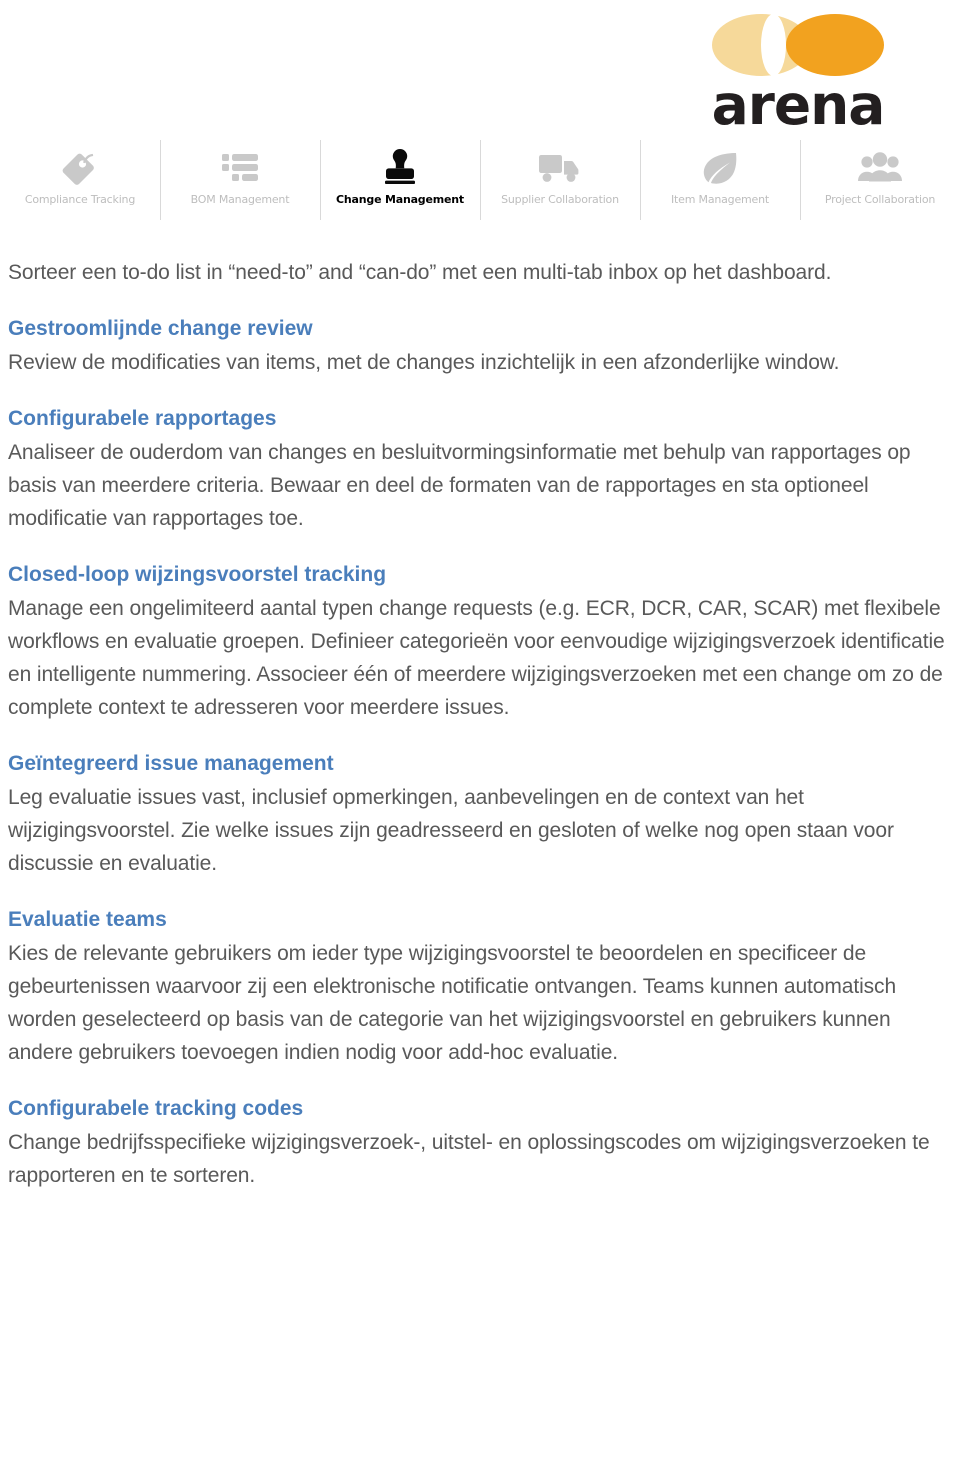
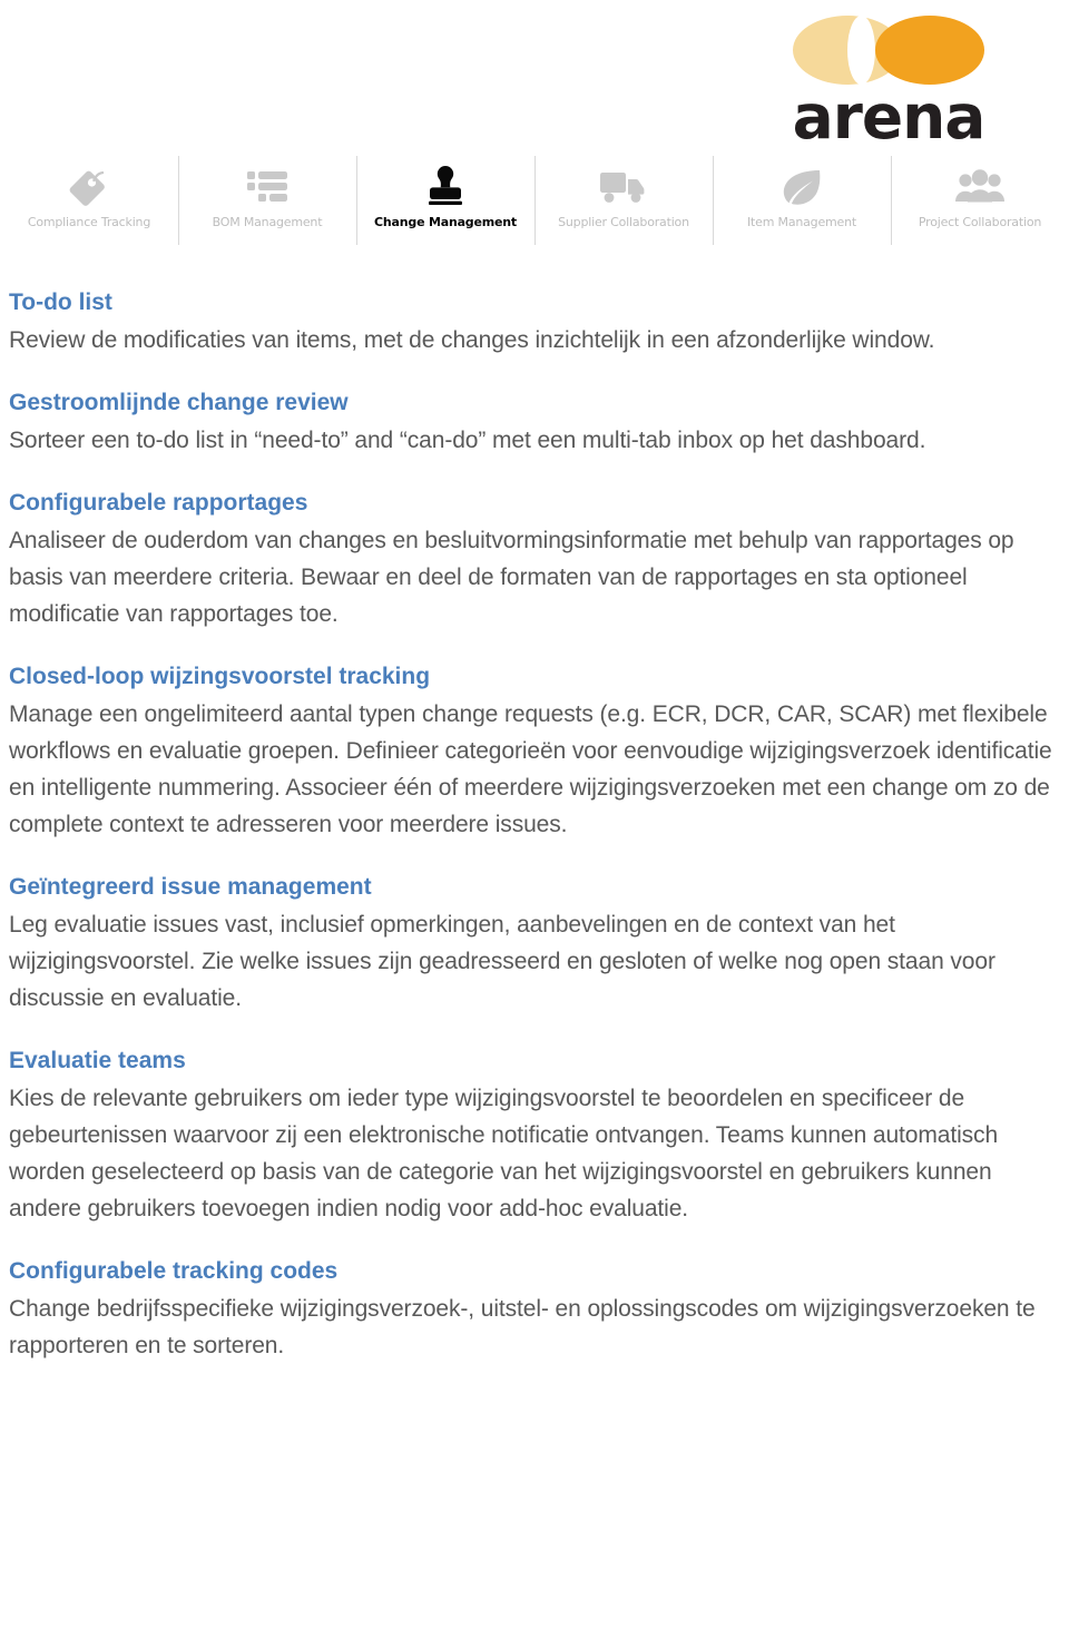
  arena
  Compliance Tracking
  BOM Management
  Change Management
  Supplier Collaboration
  Item Management
  Project Collaboration
+ To-do list
- Sorteer een to-do list in “need-to” and “can-do” met een multi-tab inbox op het dashboard.
+ Review de modificaties van items, met de changes inzichtelijk in een afzonderlijke window.
  Gestroomlijnde change review
- Review de modificaties van items, met de changes inzichtelijk in een afzonderlijke window.
+ Sorteer een to-do list in “need-to” and “can-do” met een multi-tab inbox op het dashboard.
  Configurabele rapportages
  Analiseer de ouderdom van changes en besluitvormingsinformatie met behulp van rapportages op basis van meerdere criteria. Bewaar en deel de formaten van de rapportages en sta optioneel modificatie van rapportages toe.
  Closed-loop wijzingsvoorstel tracking
  Manage een ongelimiteerd aantal typen change requests (e.g. ECR, DCR, CAR, SCAR) met flexibele workflows en evaluatie groepen. Definieer categorieën voor eenvoudige wijzigingsverzoek identificatie en intelligente nummering. Associeer één of meerdere wijzigingsverzoeken met een change om zo de complete context te adresseren voor meerdere issues.
  Geïntegreerd issue management
  Leg evaluatie issues vast, inclusief opmerkingen, aanbevelingen en de context van het wijzigingsvoorstel. Zie welke issues zijn geadresseerd en gesloten of welke nog open staan voor discussie en evaluatie.
  Evaluatie teams
  Kies de relevante gebruikers om ieder type wijzigingsvoorstel te beoordelen en specificeer de gebeurtenissen waarvoor zij een elektronische notificatie ontvangen. Teams kunnen automatisch worden geselecteerd op basis van de categorie van het wijzigingsvoorstel en gebruikers kunnen andere gebruikers toevoegen indien nodig voor add-hoc evaluatie.
  Configurabele tracking codes
  Change bedrijfsspecifieke wijzigingsverzoek-, uitstel- en oplossingscodes om wijzigingsverzoeken te rapporteren en te sorteren.
